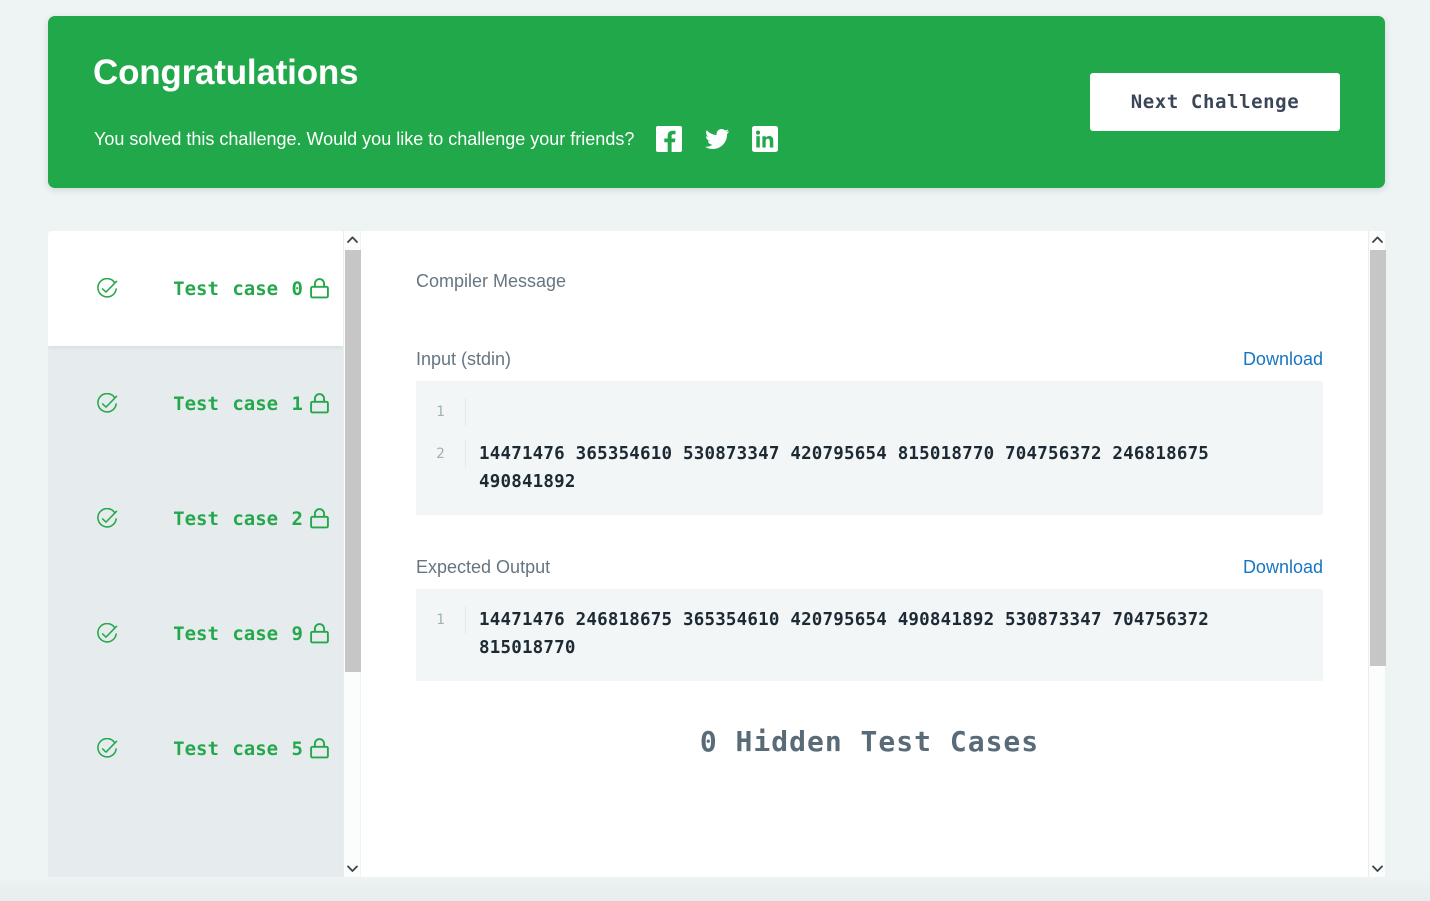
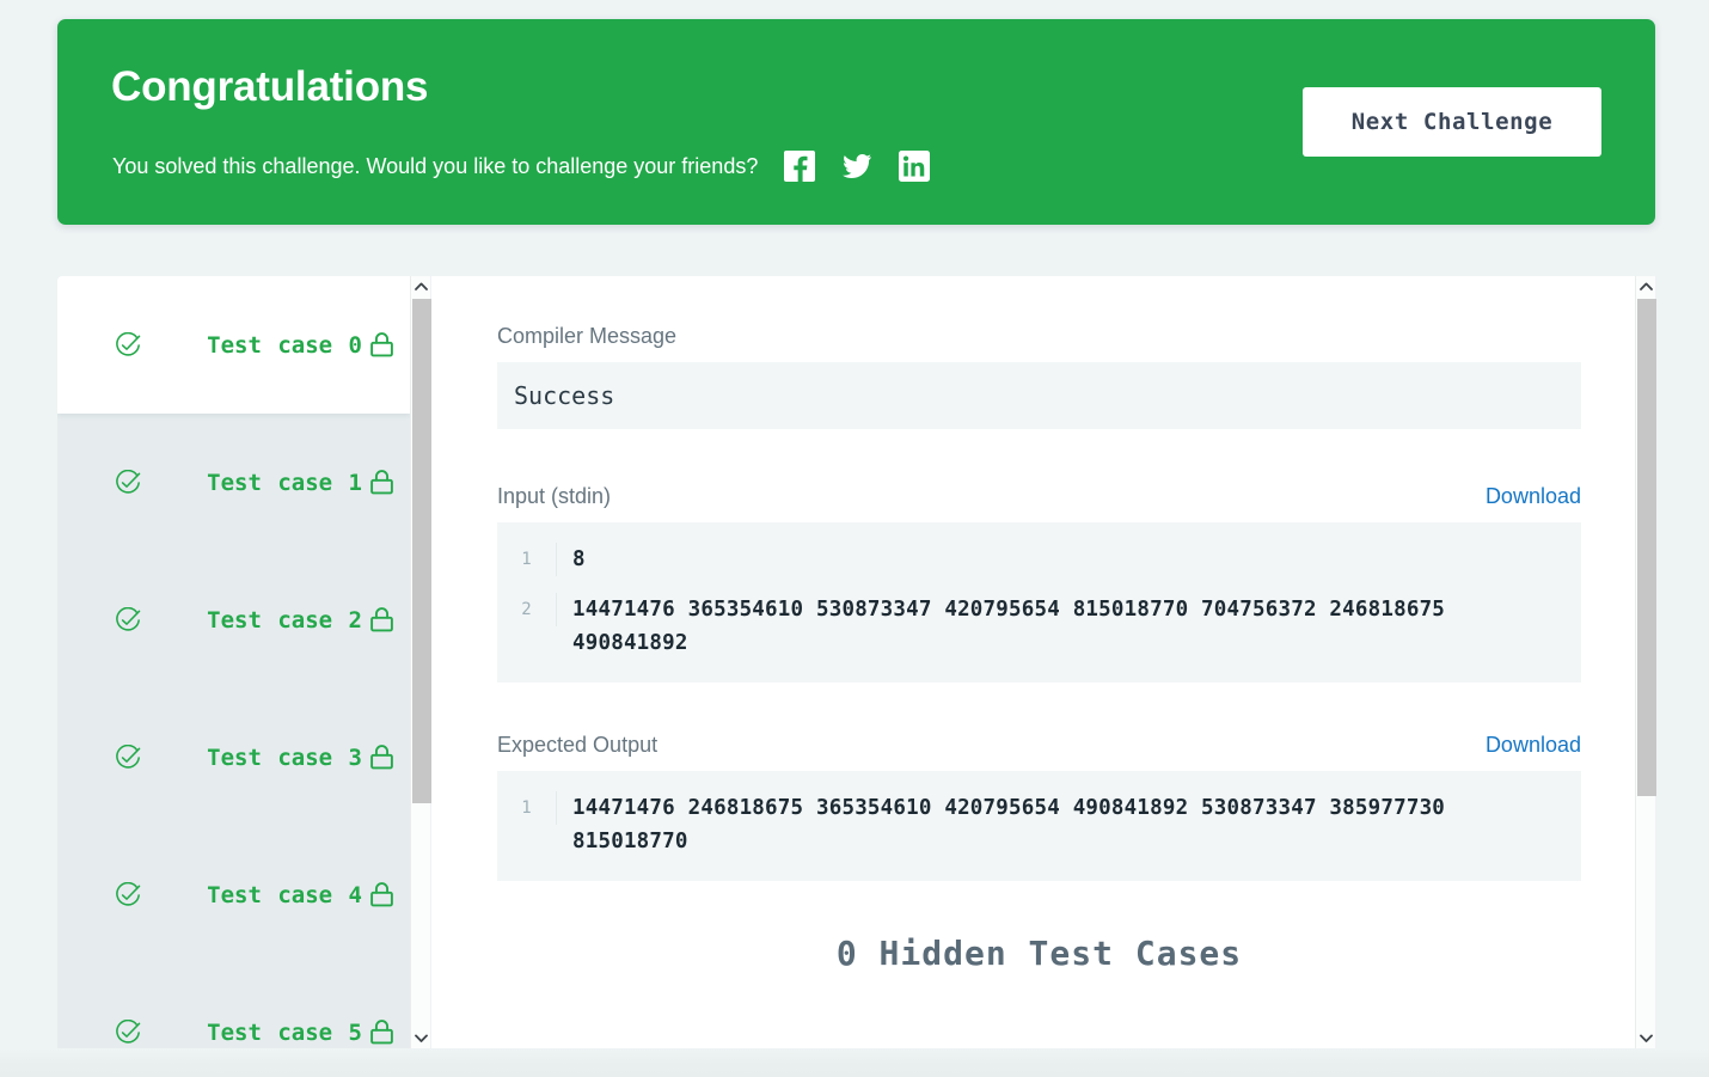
  Congratulations
  You solved this challenge. Would you like to challenge your friends?
  Next Challenge
  Test case 0
  Test case 1
  Test case 2
+ Test case 3
- Test case 9
+ Test case 4
  Test case 5
  Compiler Message
+ Success
  Input (stdin)
  Download
  1
+ 8
  2
  14471476 365354610 530873347 420795654 815018770 704756372 246818675 490841892
  Expected Output
  Download
  1
- 14471476 246818675 365354610 420795654 490841892 530873347 704756372 815018770
+ 14471476 246818675 365354610 420795654 490841892 530873347 385977730 815018770
  0 Hidden Test Cases
